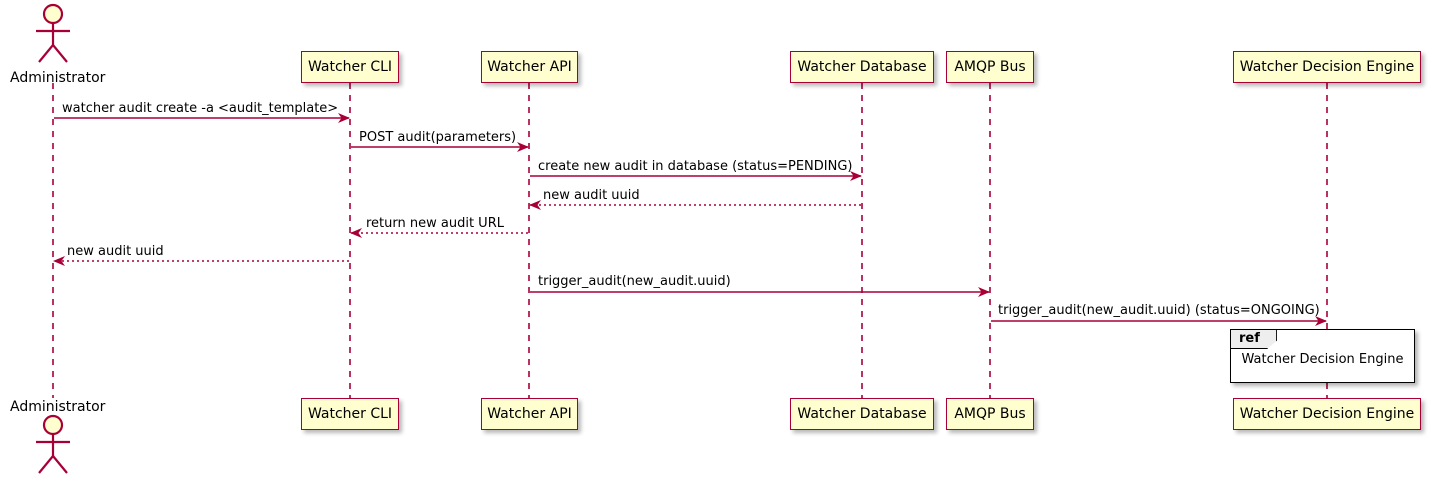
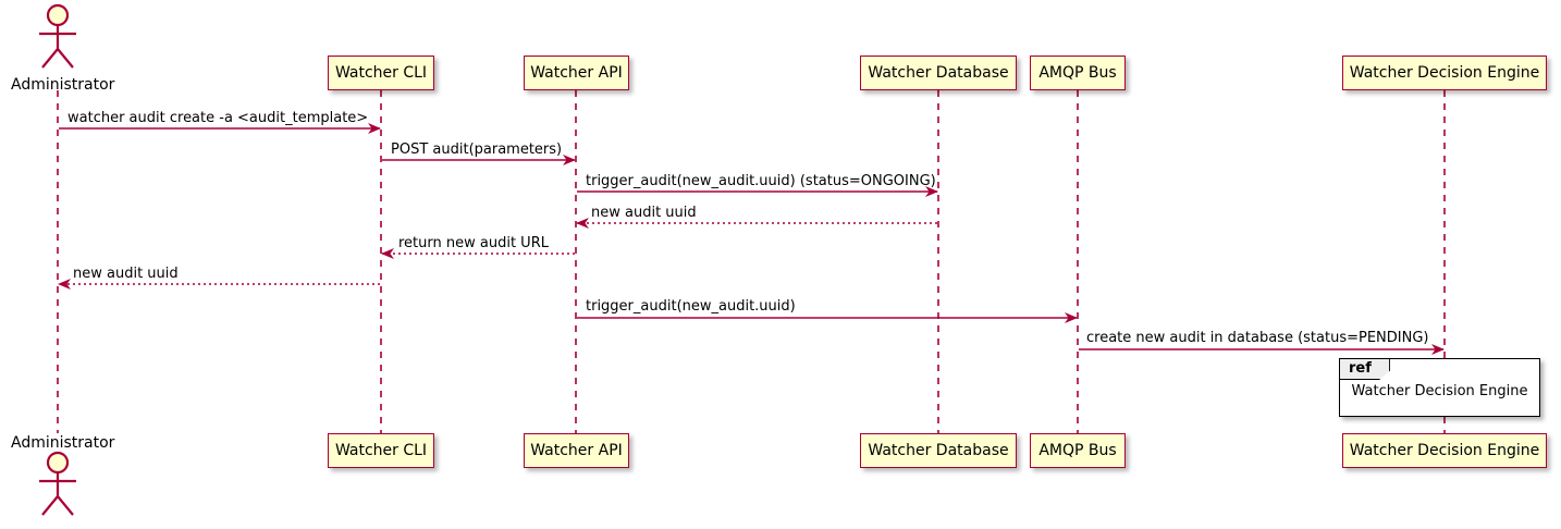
  Administrator
  Administrator
  Watcher CLI
  Watcher CLI
  Watcher API
  Watcher API
  Watcher Database
  Watcher Database
  AMQP Bus
  AMQP Bus
  Watcher Decision Engine
  Watcher Decision Engine
  watcher audit create -a <audit_template>
  POST audit(parameters)
- create new audit in database (status=PENDING)
+ trigger_audit(new_audit.uuid) (status=ONGOING)
  new audit uuid
  return new audit URL
  new audit uuid
  trigger_audit(new_audit.uuid)
- trigger_audit(new_audit.uuid) (status=ONGOING)
+ create new audit in database (status=PENDING)
  ref
  Watcher Decision Engine
